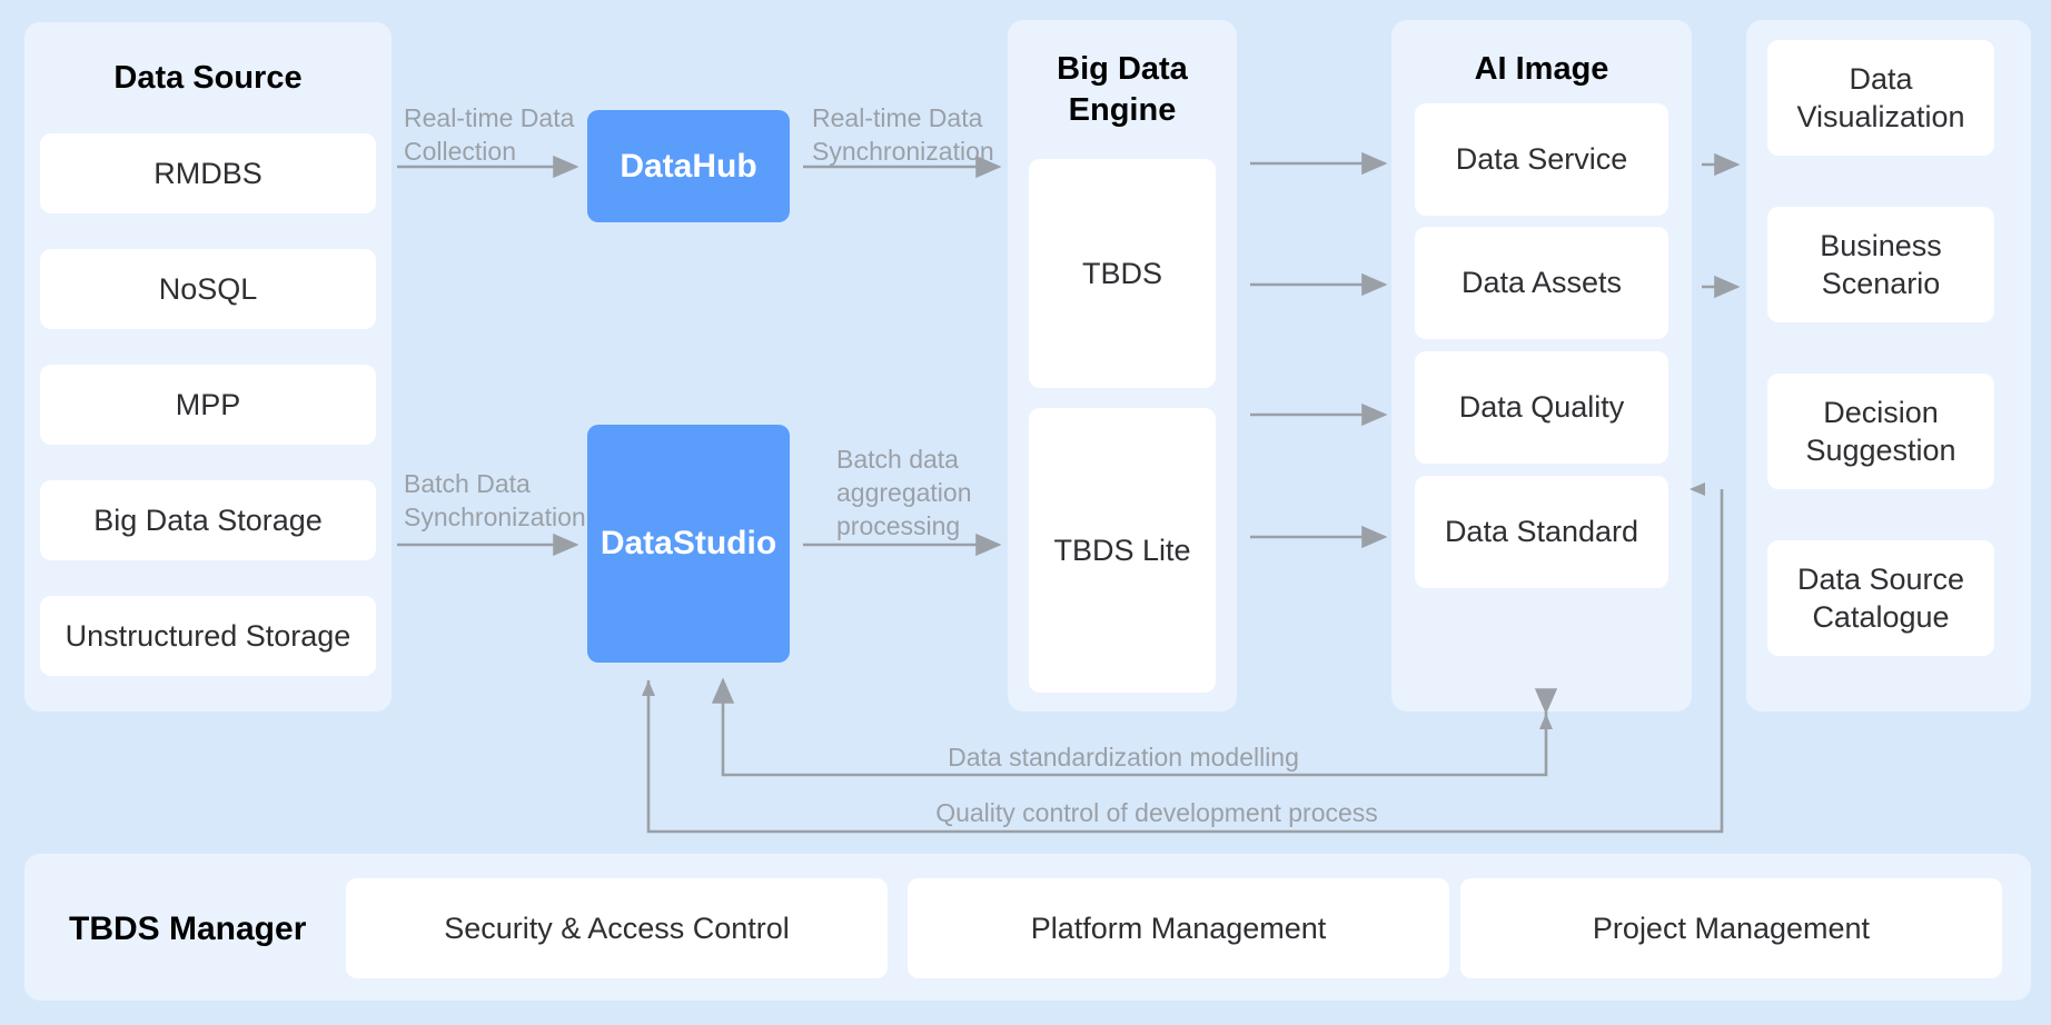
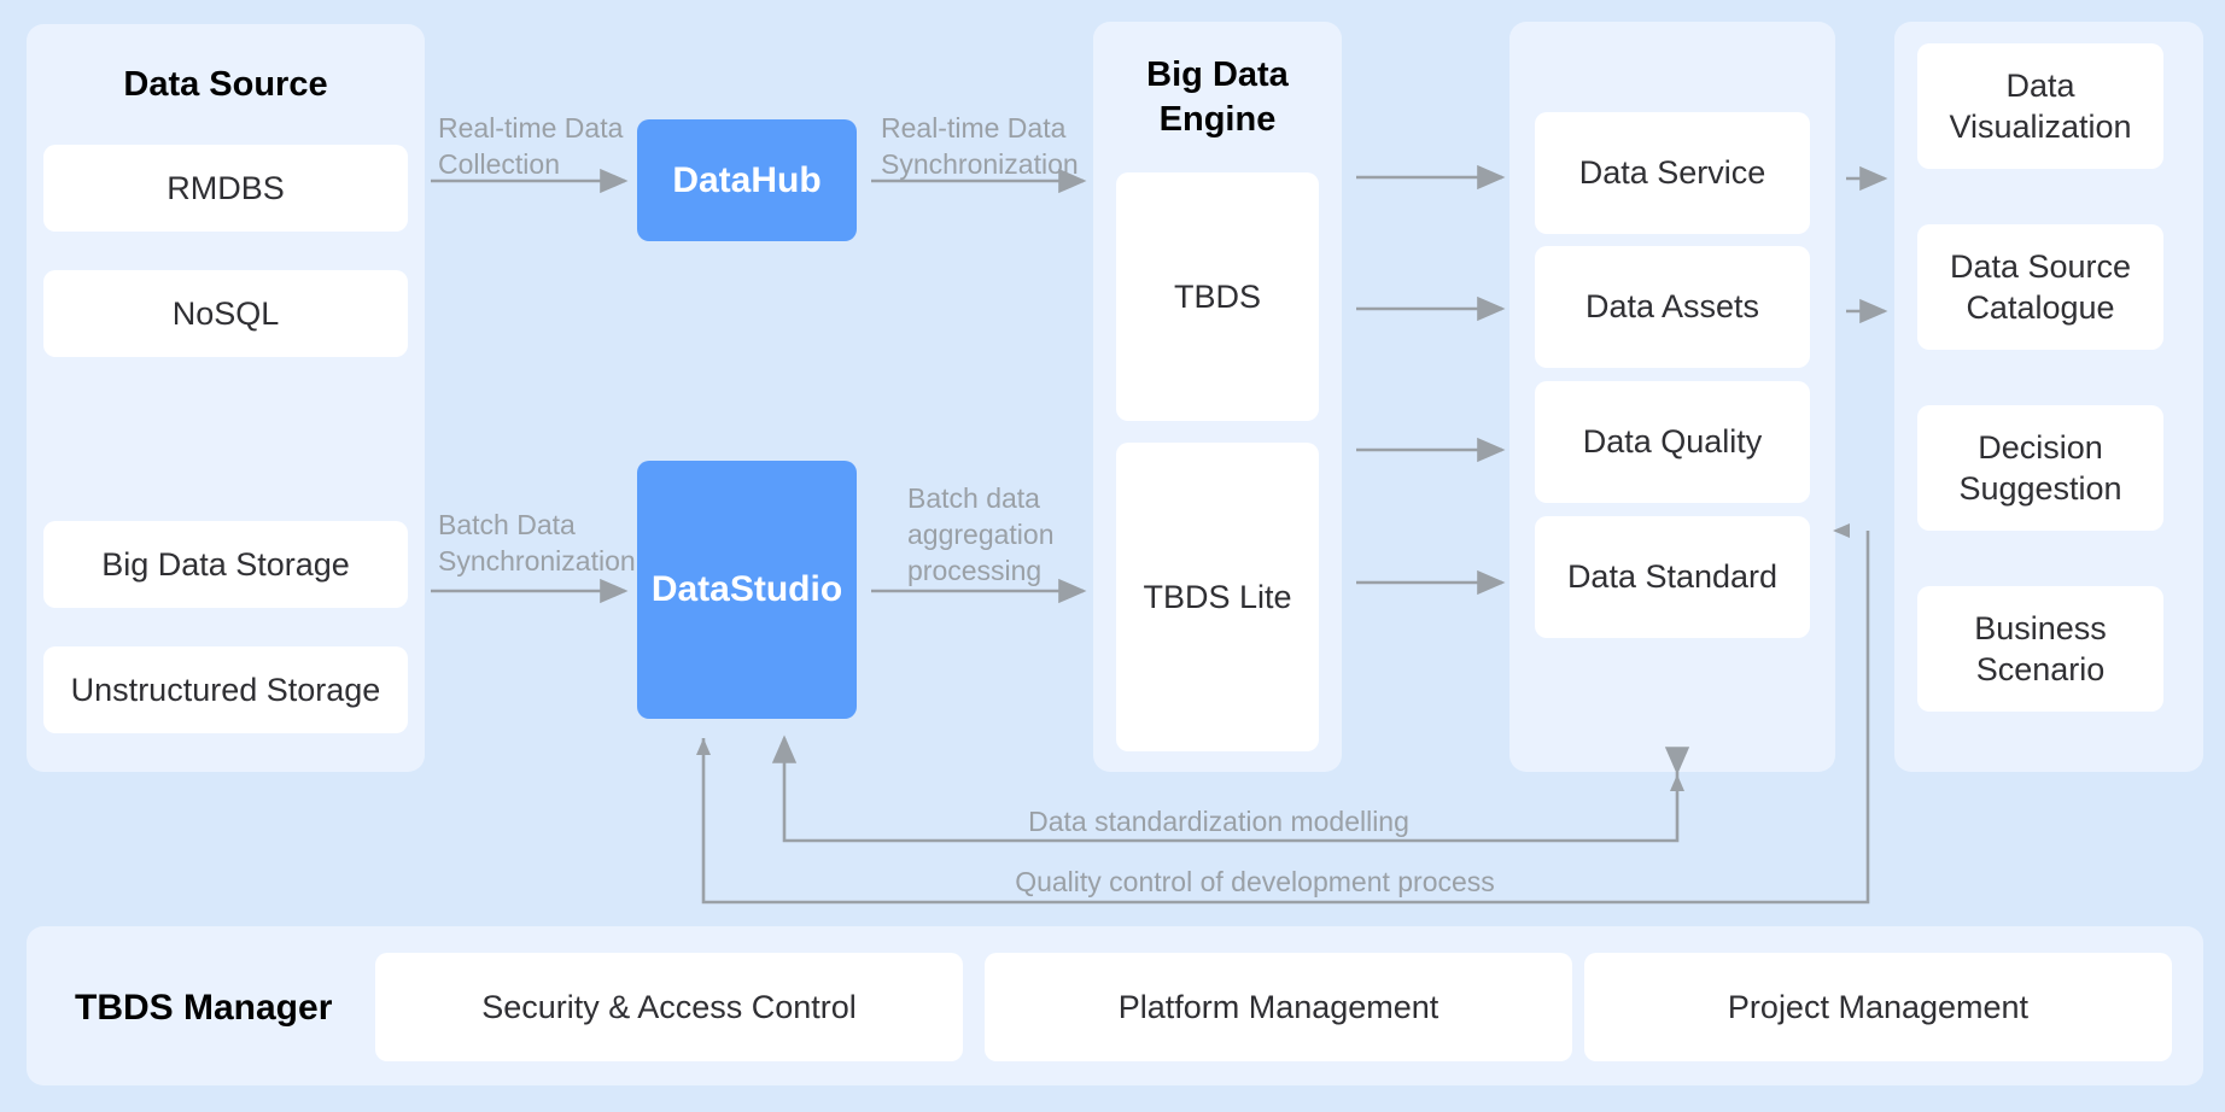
  Data Source
  RMDBS
  NoSQL
- MPP
  Big Data Storage
  Unstructured Storage
  DataHub
  DataStudio
  Big Data Engine
  TBDS
  TBDS Lite
- AI Image
  Data Service
  Data Assets
  Data Quality
  Data Standard
  Data Visualization
- Business Scenario
+ Data Source Catalogue
  Decision Suggestion
- Data Source Catalogue
+ Business Scenario
  Real-time Data
  Collection
  Real-time Data
  Synchronization
  Batch Data
  Synchronization
  Batch data
  aggregation
  processing
  Data standardization modelling
  Quality control of development process
  TBDS Manager
  Security & Access Control
  Platform Management
  Project Management
